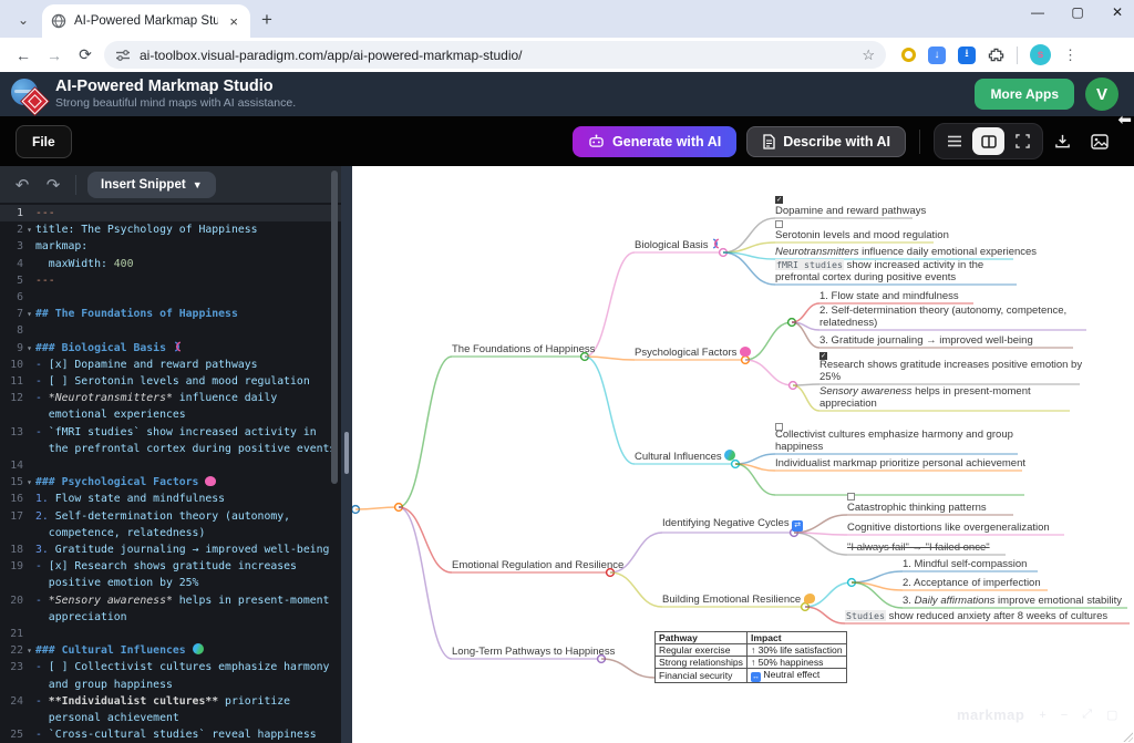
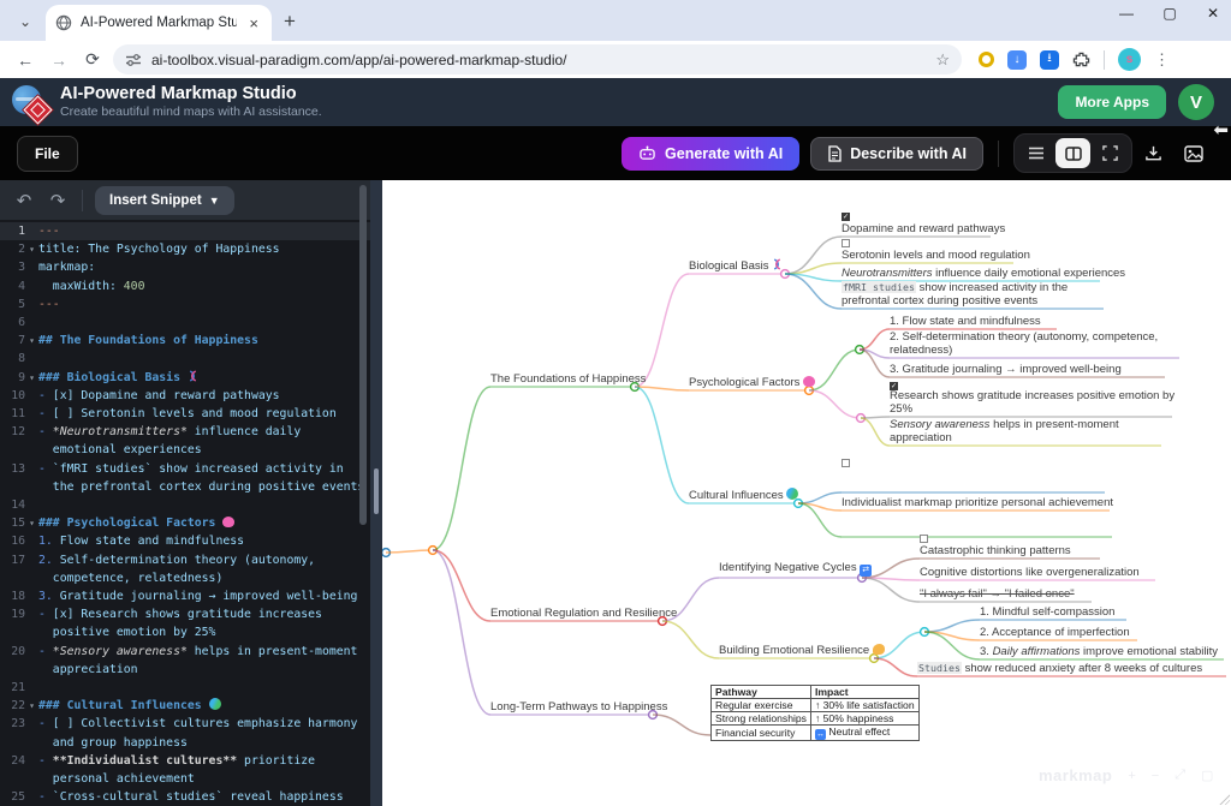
  ⌄
  AI-Powered Markmap Stu
  ×
  +
  —
  ▢
  ✕
  ←
  →
  ⟳
  ai-toolbox.visual-paradigm.com/app/ai-powered-markmap-studio/
  ☆
  ↓
  ⭳
  s
  ⋮
  AI-Powered Markmap Studio
- Strong beautiful mind maps with AI assistance.
+ Create beautiful mind maps with AI assistance.
  More Apps
  V
  File
  Generate with AI
  Describe with AI
  ⬅
  ↶
  ↷
  Insert Snippet
  ▼
  1
  ---
  2
  ▾
  title: The Psychology of Happiness
  3
  markmap:
  4
  maxWidth: 400
  5
  ---
  6
  7
  ▾
  ## The Foundations of Happiness
  8
  9
  ▾
  ### Biological Basis
  10
  - [x] Dopamine and reward pathways
  11
  - [ ] Serotonin levels and mood regulation
  12
  - *Neurotransmitters* influence daily
  emotional experiences
  13
  - `fMRI studies` show increased activity in
  the prefrontal cortex during positive event
  14
  15
  ▾
  ### Psychological Factors
  16
  1. Flow state and mindfulness
  17
  2. Self-determination theory (autonomy,
  competence, relatedness)
  18
  3. Gratitude journaling → improved well-being
  19
  - [x] Research shows gratitude increases
  positive emotion by 25%
  20
  - *Sensory awareness* helps in present-moment
  appreciation
  21
  22
  ▾
  ### Cultural Influences
  23
  - [ ] Collectivist cultures emphasize harmony
  and group happiness
  24
  - **Individualist cultures** prioritize
  personal achievement
  25
  - `Cross-cultural studies` reveal happiness
  The Foundations of Happiness
  Emotional Regulation and Resilience
  Long-Term Pathways to Happiness
  Biological Basis
  Psychological Factors
  Cultural Influences
  Dopamine and reward pathways
  Serotonin levels and mood regulation
  Neurotransmitters influence daily emotional experiences
  fMRI studies show increased activity in the prefrontal cortex during positive events
  1. Flow state and mindfulness
  2. Self-determination theory (autonomy, competence, relatedness)
  3. Gratitude journaling → improved well-being
  Research shows gratitude increases positive emotion by 25%
  Sensory awareness helps in present-moment appreciation
- Collectivist cultures emphasize harmony and group happiness
  Individualist markmap prioritize personal achievement
  Identifying Negative Cycles
  Catastrophic thinking patterns
  Cognitive distortions like overgeneralization
  "I always fail" → "I failed once"
  Building Emotional Resilience
  1. Mindful self-compassion
  2. Acceptance of imperfection
  3. Daily affirmations improve emotional stability
  Studies show reduced anxiety after 8 weeks of cultures
  Pathway	Impact
  Regular exercise	↑ 30% life satisfaction
  Strong relationships	↑ 50% happiness
  Financial security	Neutral effect
